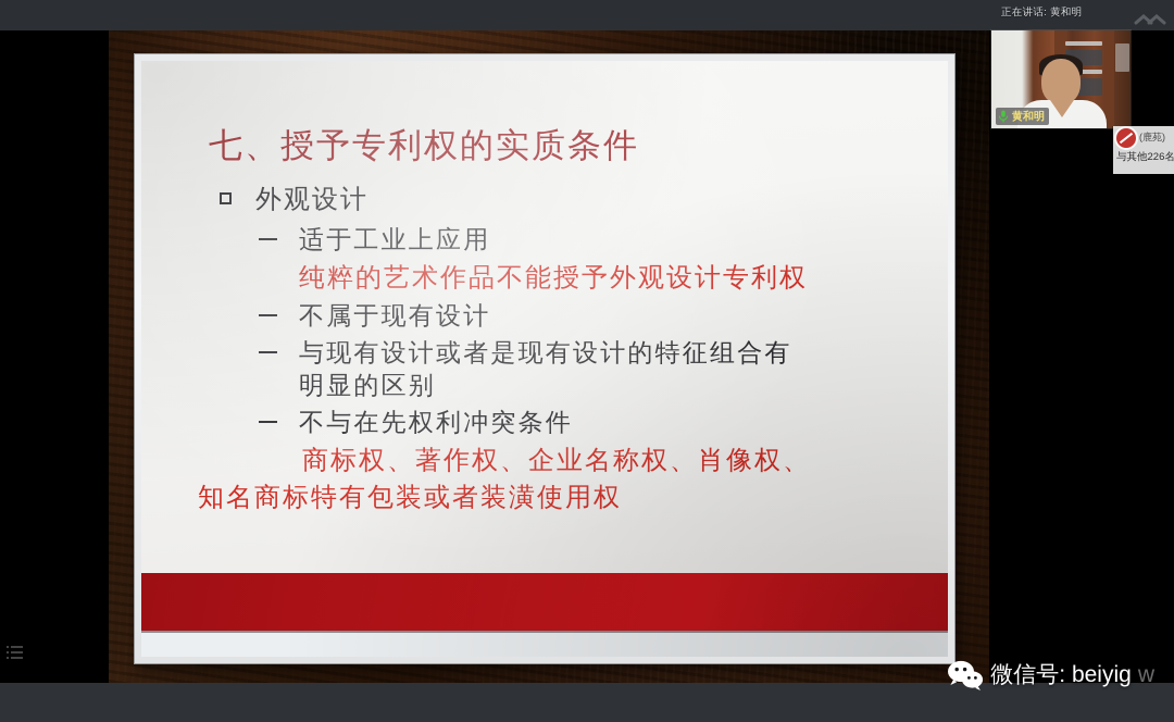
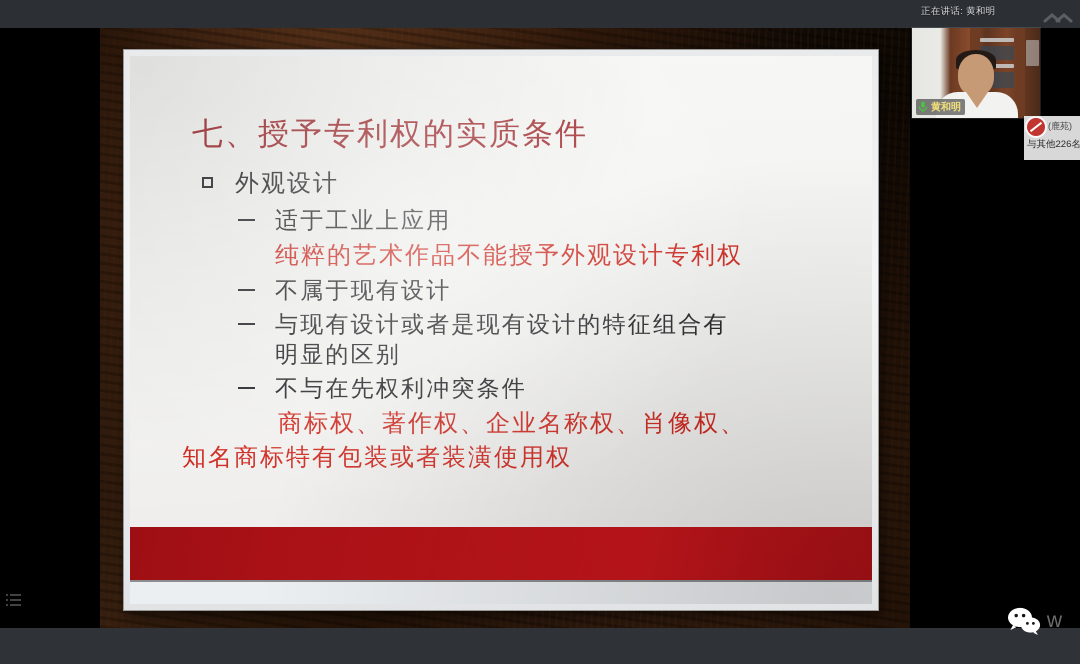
  正在讲话: 黄和明
  黄和明
  (鹿苑)
  与其他226名
- 微信号: beiyig
  w
